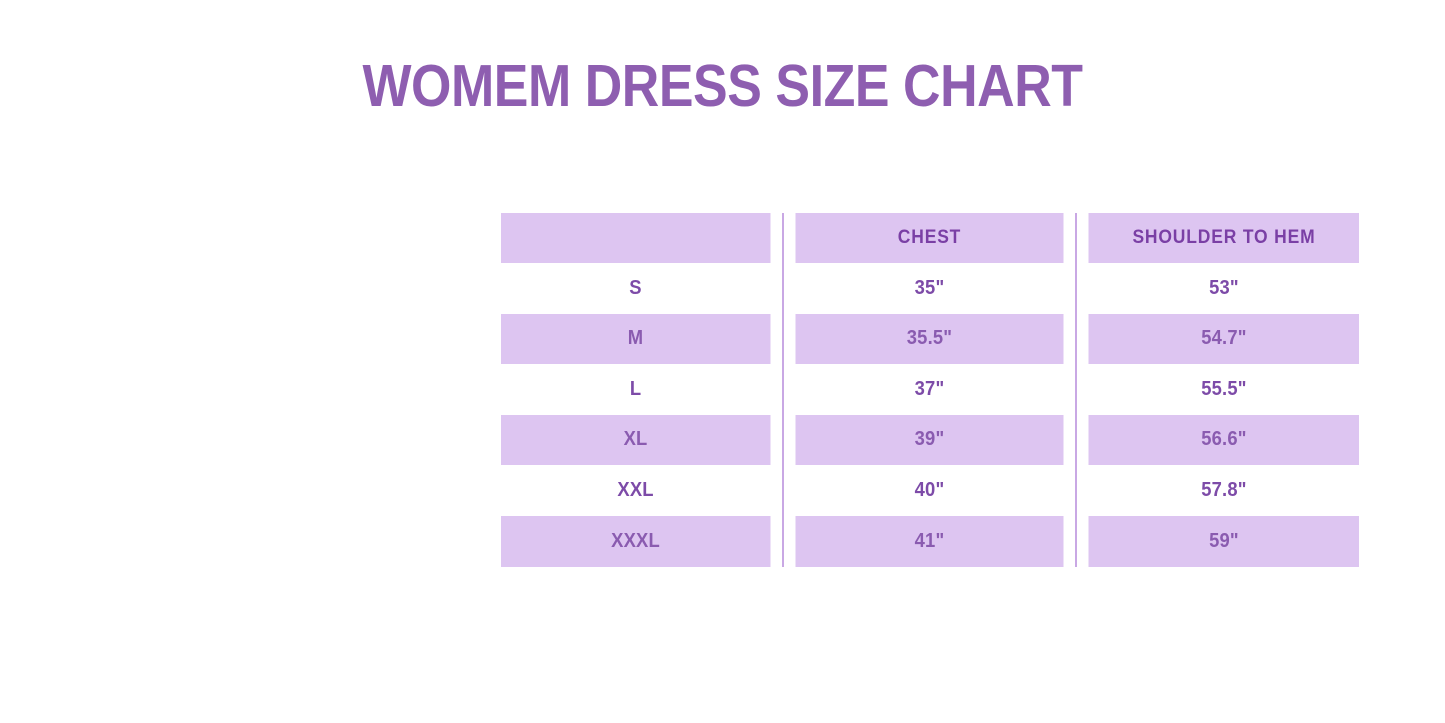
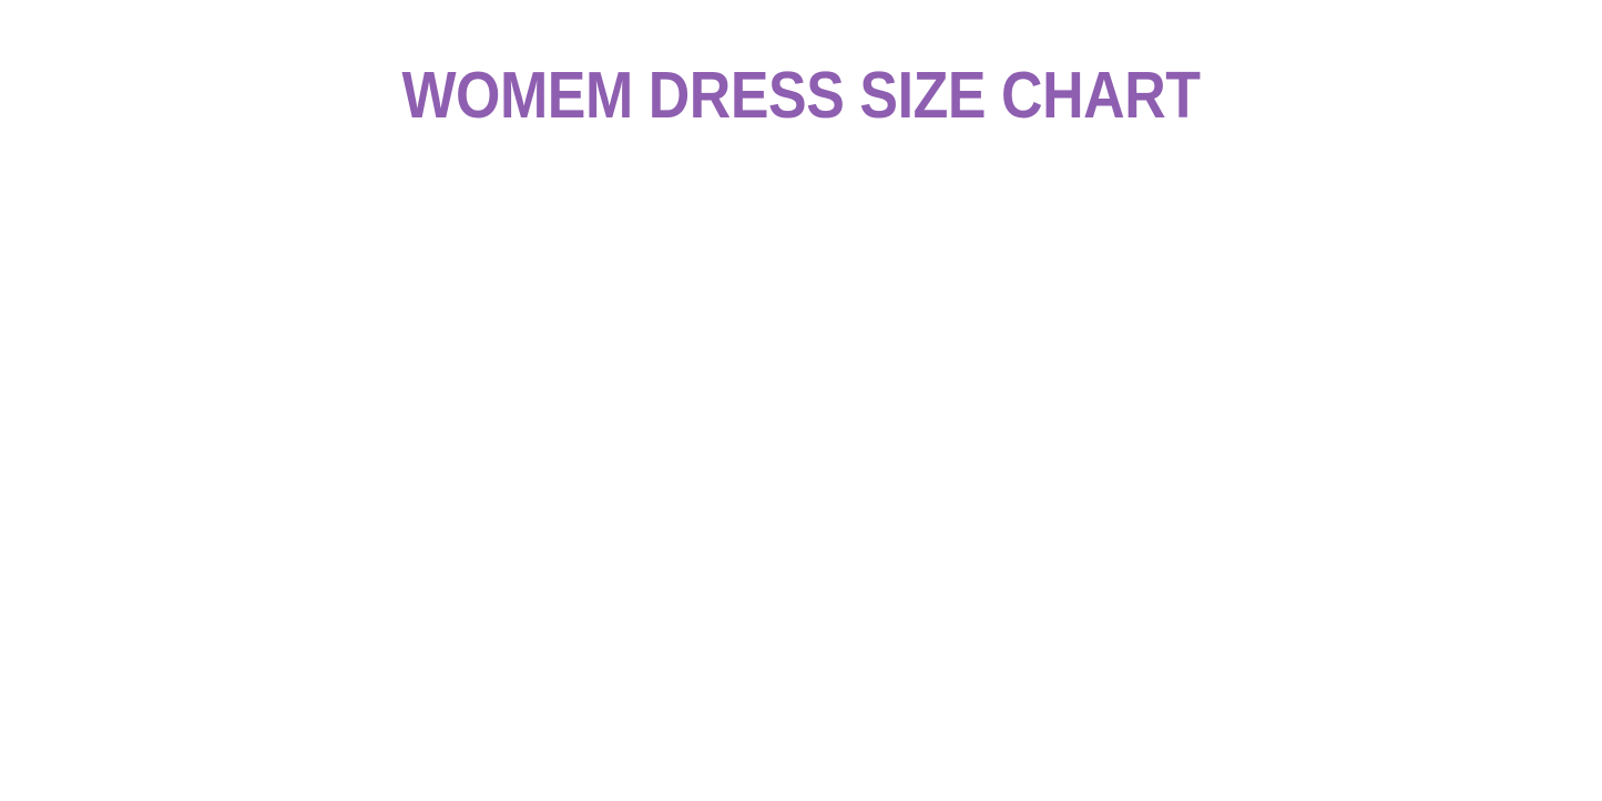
  WOMEM DRESS SIZE CHART
- 	CHEST	SHOULDER TO HEM
- S	35"	53"
- M	35.5"	54.7"
- L	37"	55.5"
- XL	39"	56.6"
- XXL	40"	57.8"
- XXXL	41"	59"
